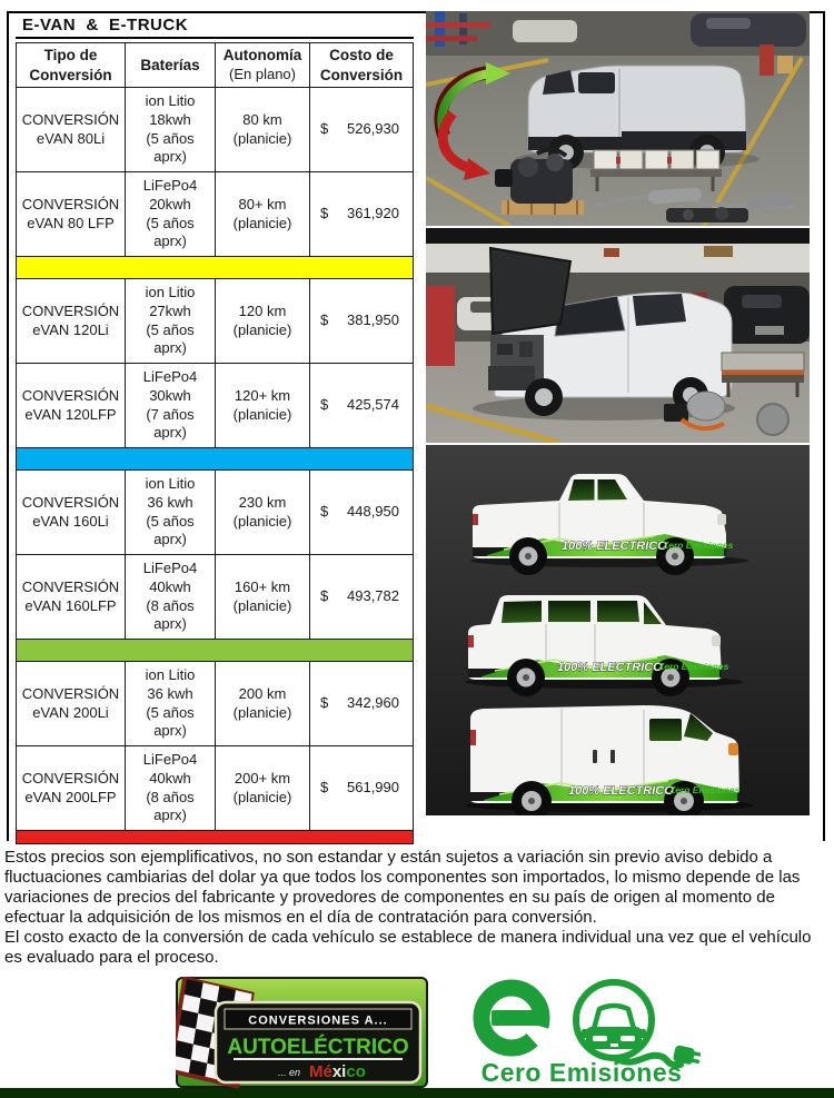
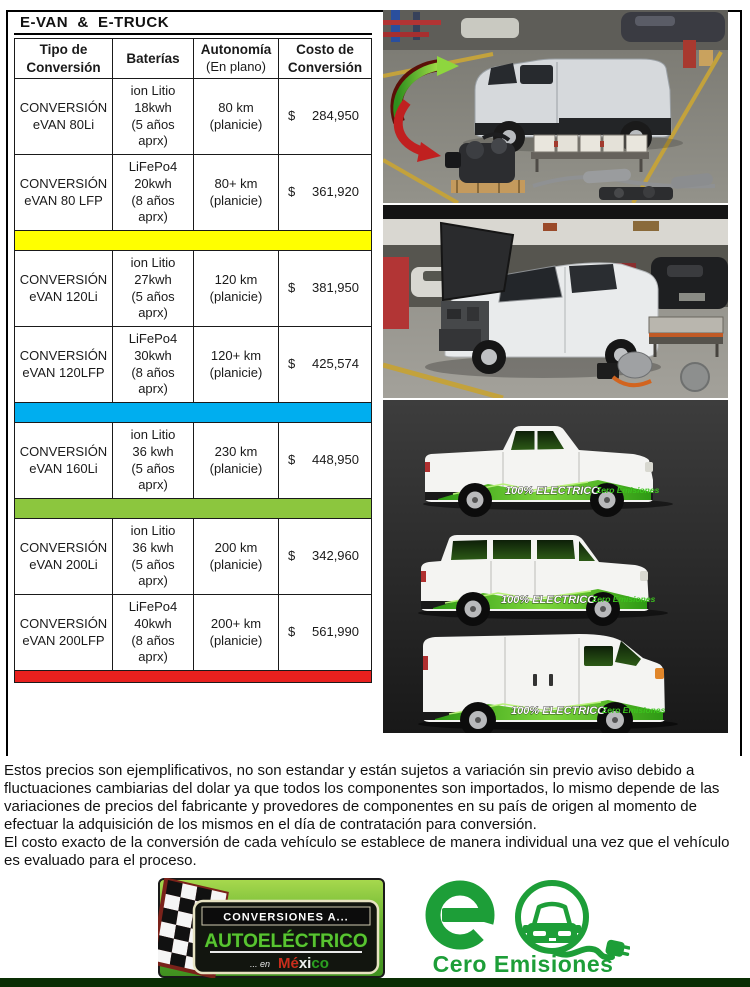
  E-VAN & E-TRUCK
  Tipo de Conversión	Baterías	Autonomía(En plano)	Costo de Conversión
- CONVERSIÓN eVAN 80Li	ion Litio 18kwh (5 años aprx)	80 km (planicie)	$ 526,930
+ CONVERSIÓN eVAN 80Li	ion Litio 18kwh (5 años aprx)	80 km (planicie)	$ 284,950
- CONVERSIÓN eVAN 80 LFP	LiFePo4 20kwh (5 años aprx)	80+ km (planicie)	$ 361,920
+ CONVERSIÓN eVAN 80 LFP	LiFePo4 20kwh (8 años aprx)	80+ km (planicie)	$ 361,920
  CONVERSIÓN eVAN 120Li	ion Litio 27kwh (5 años aprx)	120 km (planicie)	$ 381,950
- CONVERSIÓN eVAN 120LFP	LiFePo4 30kwh (7 años aprx)	120+ km (planicie)	$ 425,574
+ CONVERSIÓN eVAN 120LFP	LiFePo4 30kwh (8 años aprx)	120+ km (planicie)	$ 425,574
  CONVERSIÓN eVAN 160Li	ion Litio 36 kwh (5 años aprx)	230 km (planicie)	$ 448,950
- CONVERSIÓN eVAN 160LFP	LiFePo4 40kwh (8 años aprx)	160+ km (planicie)	$ 493,782
  CONVERSIÓN eVAN 200Li	ion Litio 36 kwh (5 años aprx)	200 km (planicie)	$ 342,960
  CONVERSIÓN eVAN 200LFP	LiFePo4 40kwh (8 años aprx)	200+ km (planicie)	$ 561,990
  100% ELECTRICO
  Zero Emisiones
  100% ELECTRICO
  Zero Emisiones
  100% ELECTRICO
  Zero Emisiones
  Estos precios son ejemplificativos, no son estandar y están sujetos a variación sin previo aviso debido a
  fluctuaciones cambiarias del dolar ya que todos los componentes son importados, lo mismo depende de las
  variaciones de precios del fabricante y provedores de componentes en su país de origen al momento de
  efectuar la adquisición de los mismos en el día de contratación para conversión.
  El costo exacto de la conversión de cada vehículo se establece de manera individual una vez que el vehículo
  es evaluado para el proceso.
  CONVERSIONES A...
  AUTOELÉCTRICO
  ... en
  México
  Cero Emisiones
